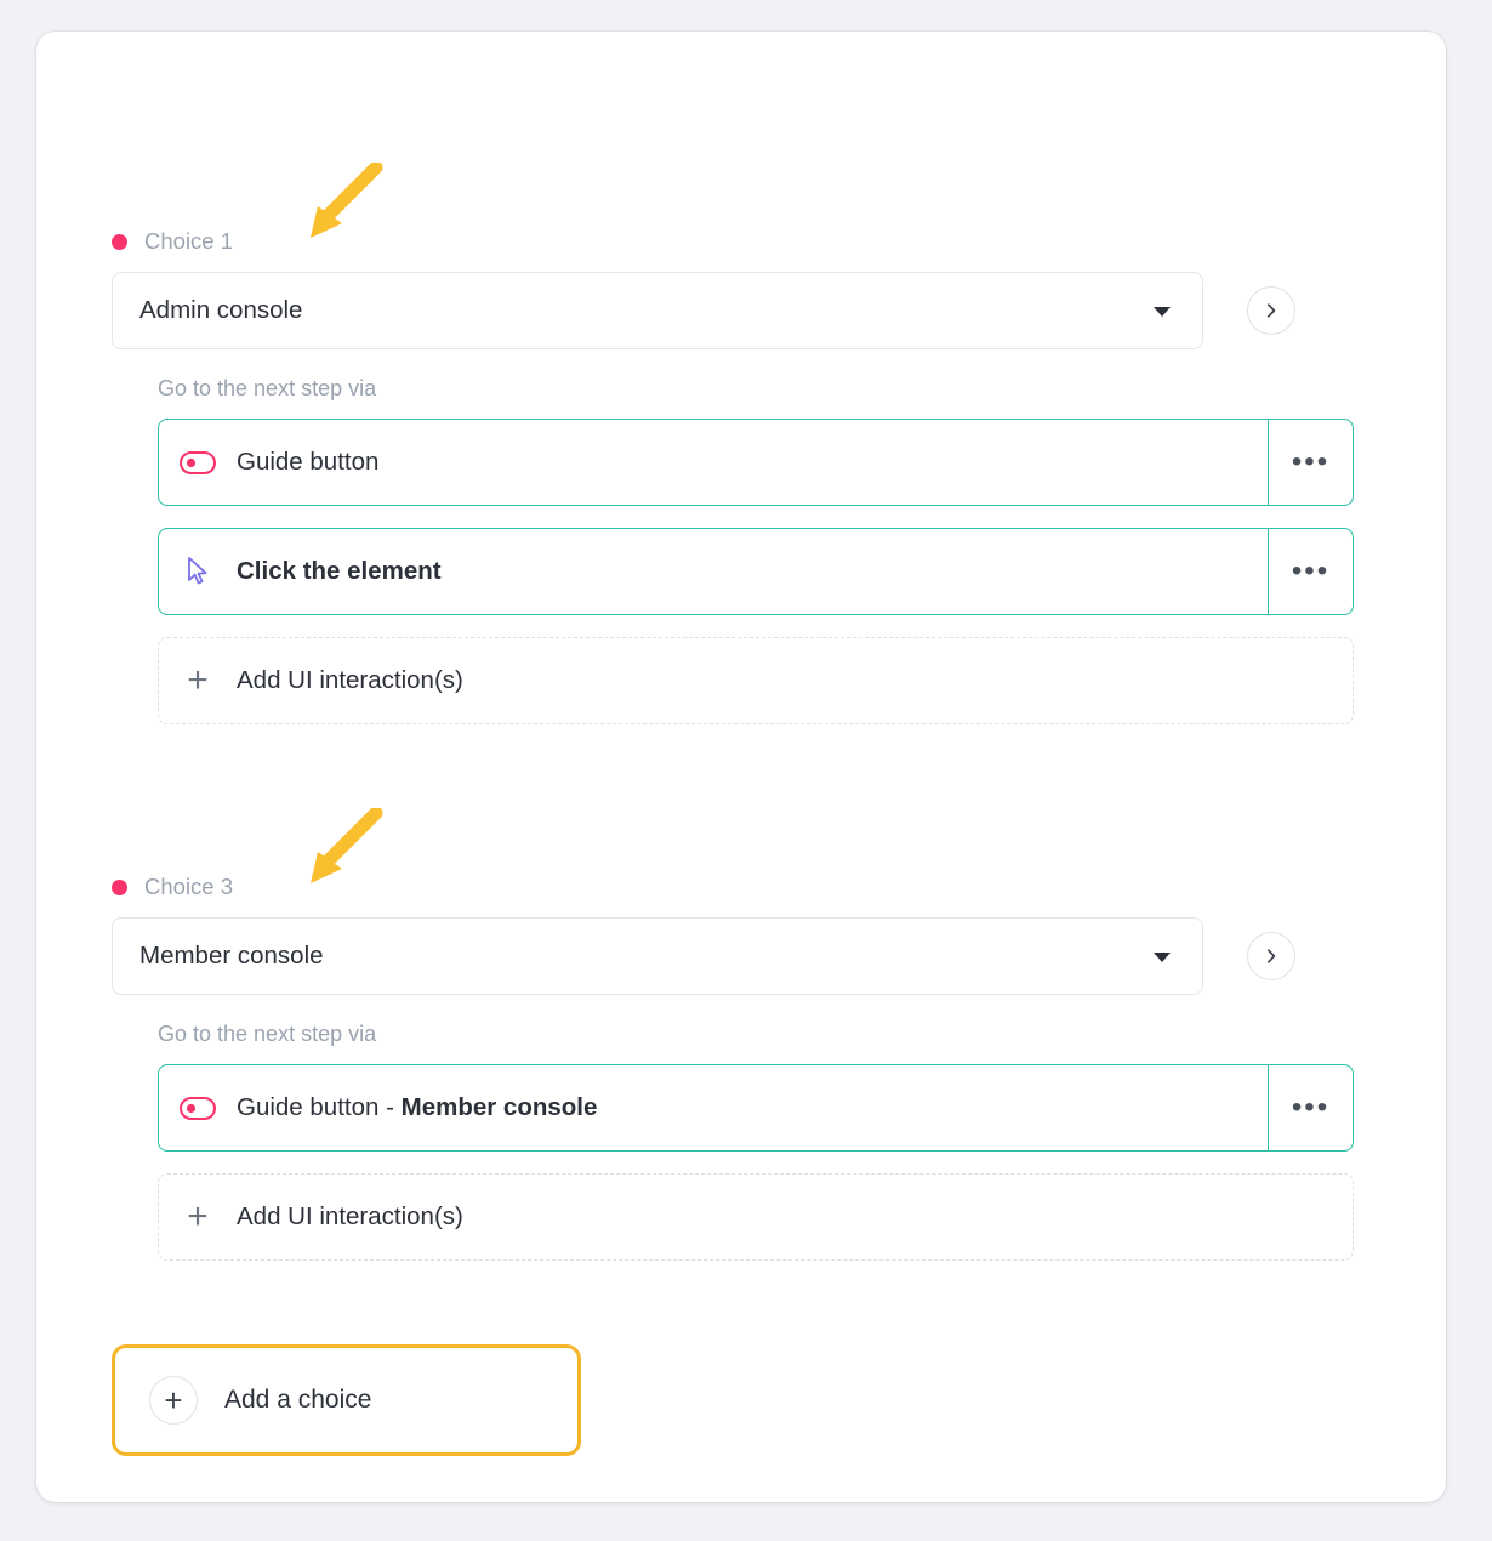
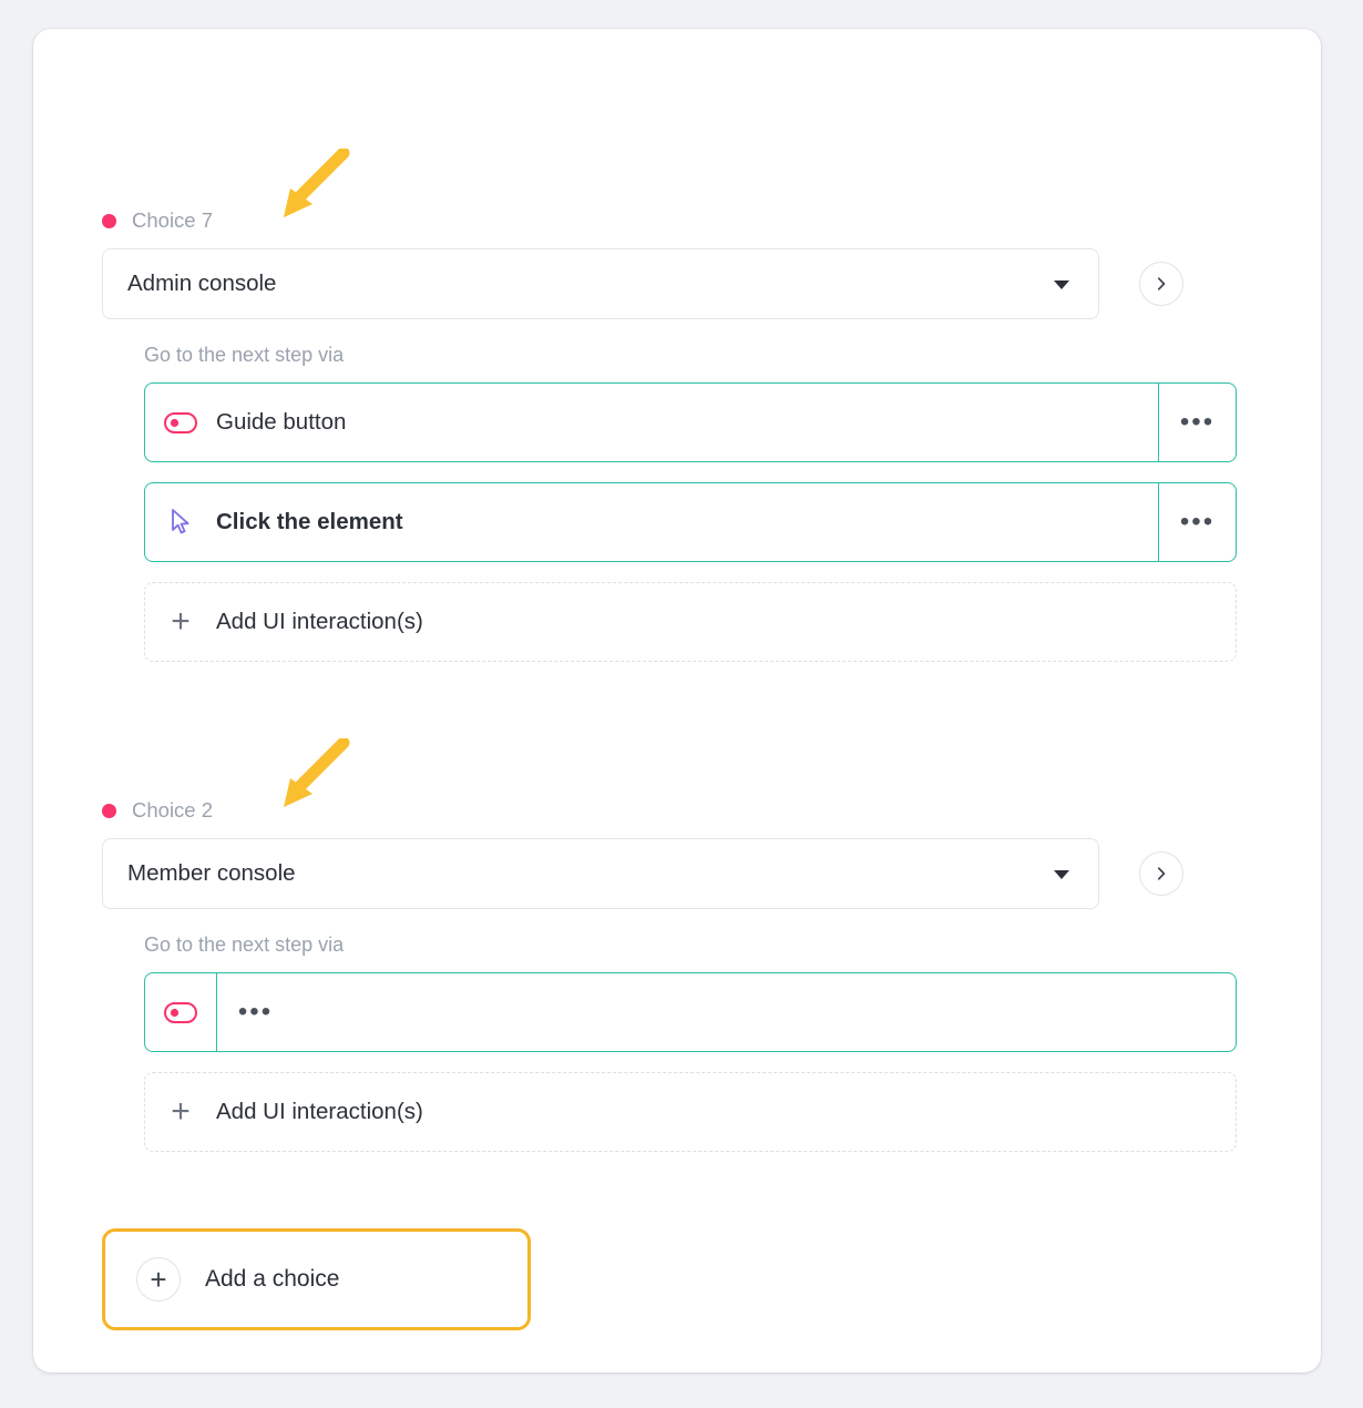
- Choice 1
+ Choice 7
  Admin console
  Go to the next step via
  Guide button
  •••
  Click the element
  •••
  +
  Add UI interaction(s)
- Choice 3
+ Choice 2
  Member console
  Go to the next step via
- Guide button - Member console
  •••
  +
  Add UI interaction(s)
  +
  Add a choice
